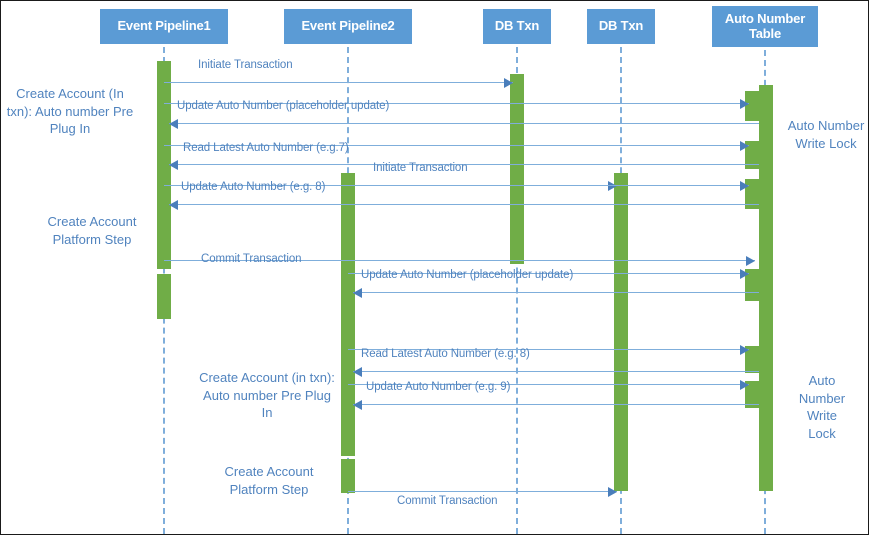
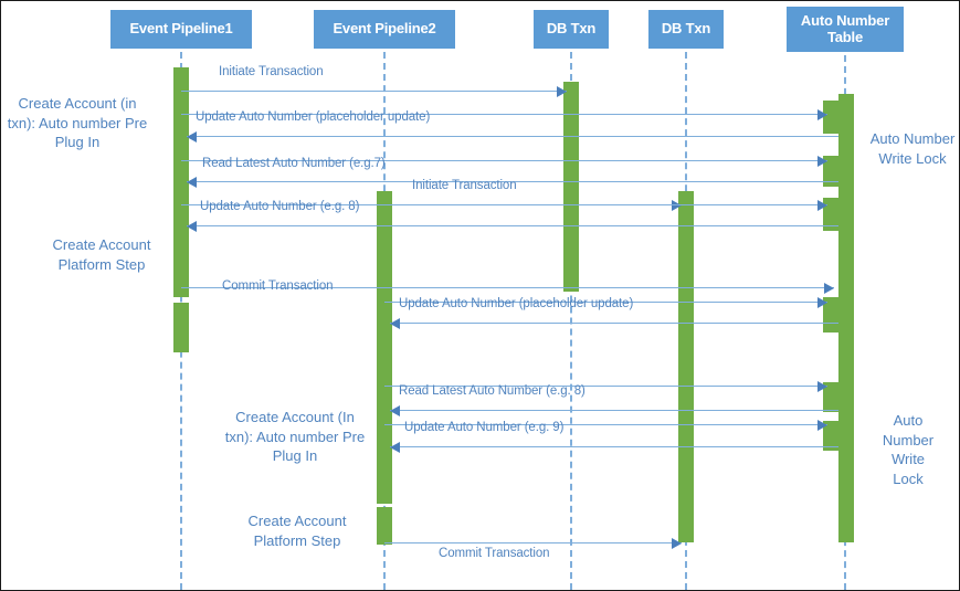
  Event Pipeline1
  Event Pipeline2
  DB Txn
  DB Txn
  Auto Number Table
  Initiate Transaction
  Update Auto Number (placeholder update)
  Read Latest Auto Number (e.g.7)
  Initiate Transaction
  Update Auto Number (e.g. 8)
  Commit Transaction
  Update Auto Number (placeholder update)
  Read Latest Auto Number (e.g. 8)
  Update Auto Number (e.g. 9)
  Commit Transaction
- Create Account (In txn): Auto number Pre Plug In
+ Create Account (in txn): Auto number Pre Plug In
  Create Account Platform Step
- Create Account (in txn): Auto number Pre Plug In
+ Create Account (In txn): Auto number Pre Plug In
  Create Account Platform Step
  Auto Number Write Lock
  Auto Number Write Lock
